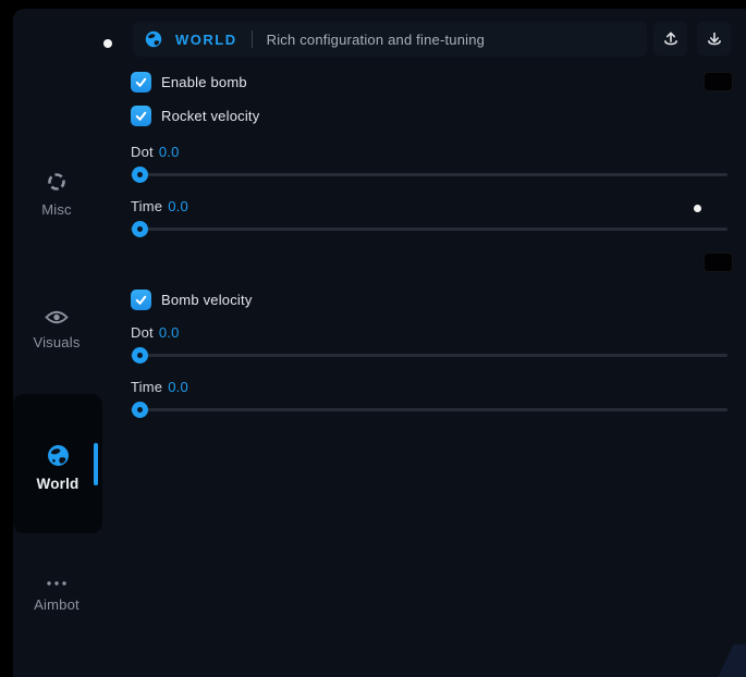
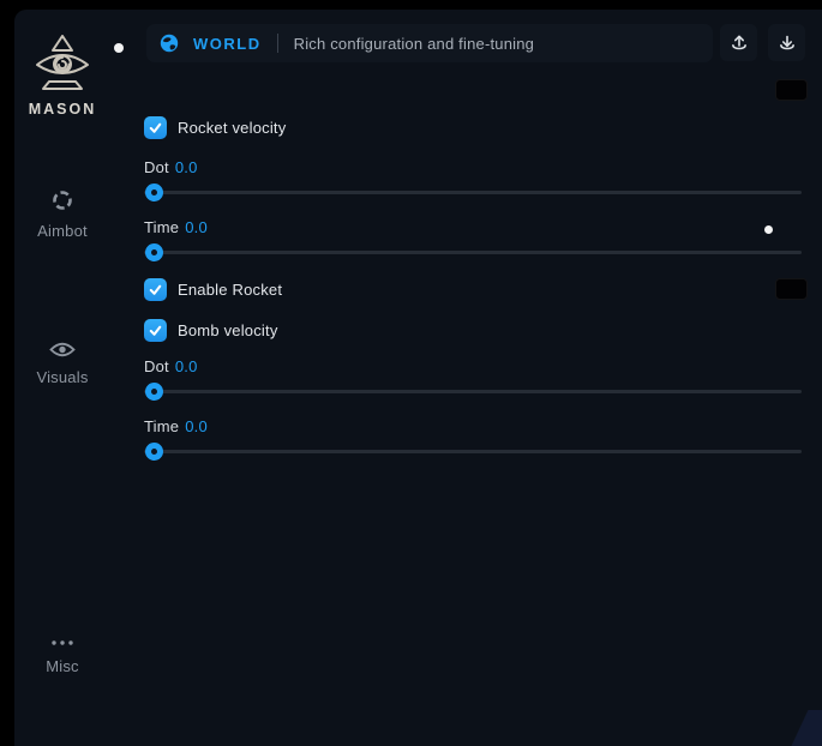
+ MASON
- Misc
+ Aimbot
  Visuals
- World
- Aimbot
+ Misc
  WORLD
  Rich configuration and fine-tuning
- Enable bomb
  Rocket velocity
  Dot 0.0
  Time 0.0
+ Enable Rocket
  Bomb velocity
  Dot 0.0
  Time 0.0
